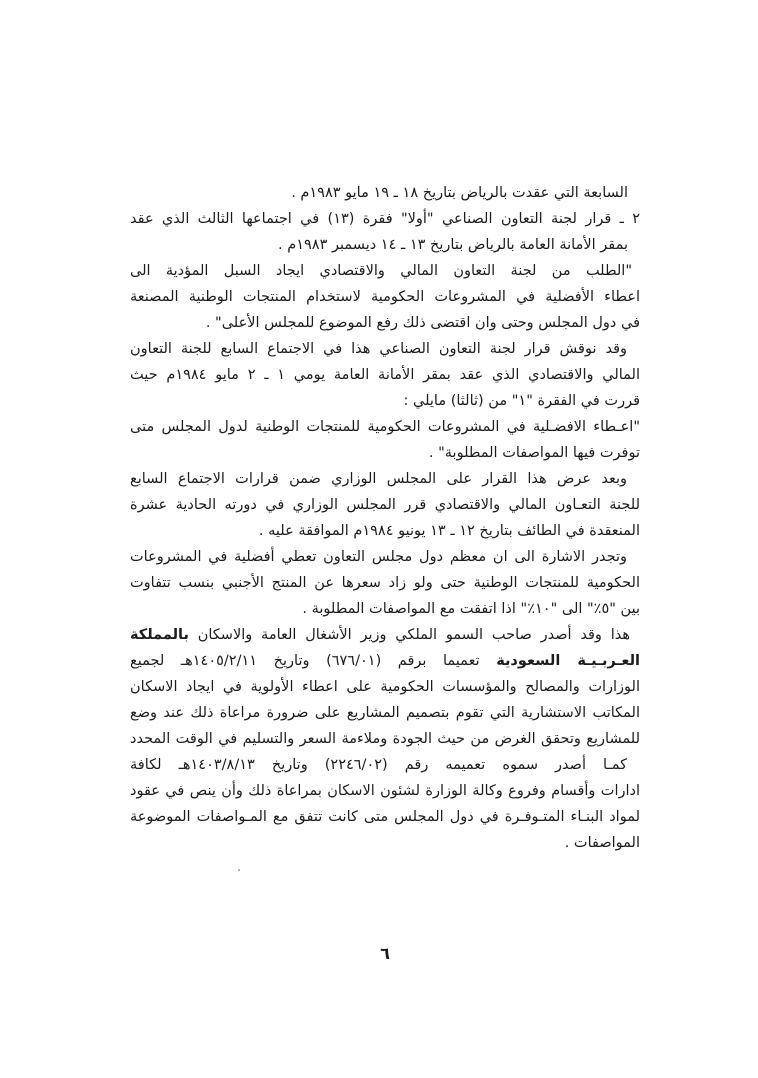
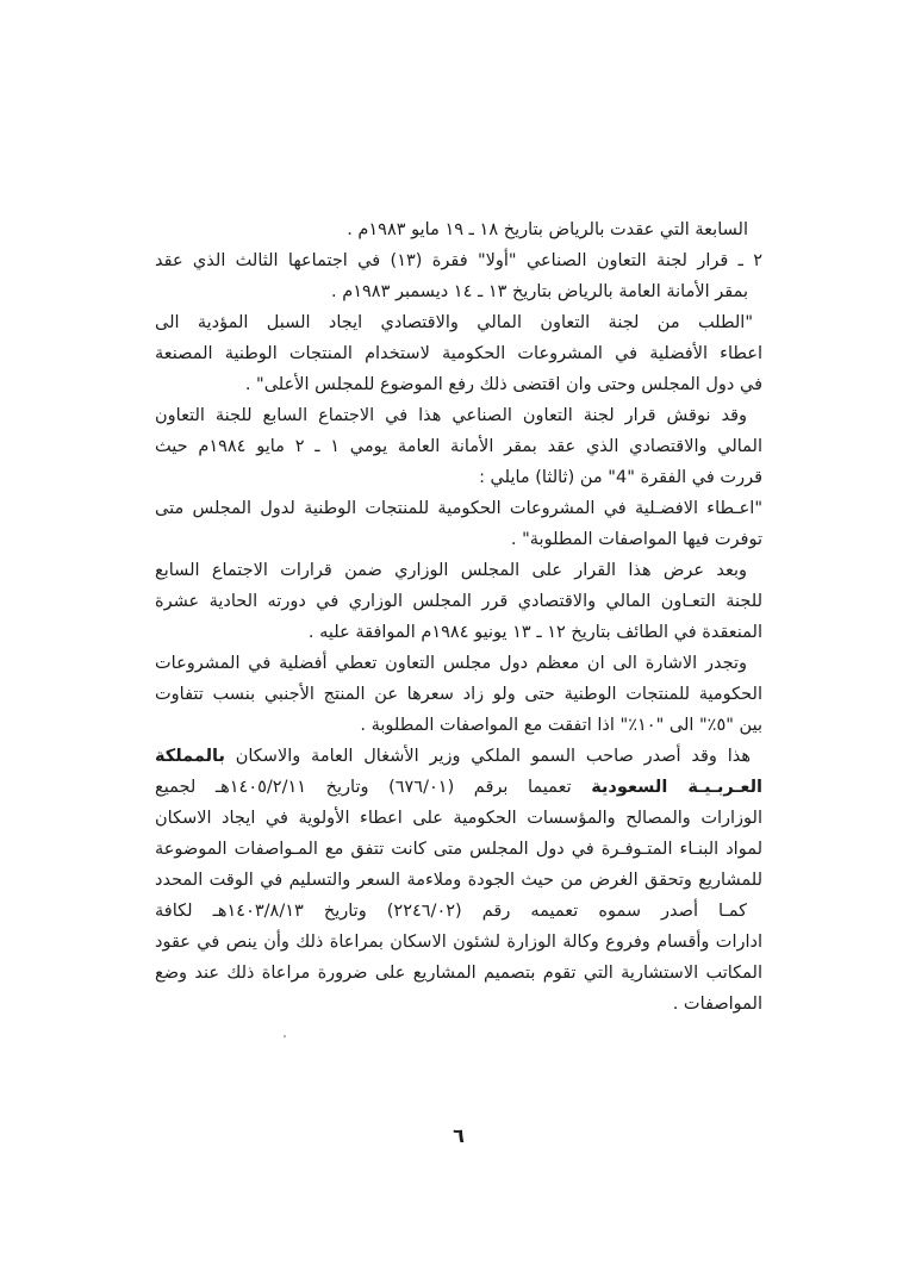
  السابعة التي عقدت بالرياض بتاريخ ١٨ ـ ١٩ مايو ١٩٨٣م .
  ٢ ـ قرار لجنة التعاون الصناعي "أولا" فقرة (١٣) في اجتماعها الثالث الذي عقد
  بمقر الأمانة العامة بالرياض بتاريخ ١٣ ـ ١٤ ديسمبر ١٩٨٣م .
  "الطلب من لجنة التعاون المالي والاقتصادي ايجاد السبل المؤدية الى
  اعطاء الأفضلية في المشروعات الحكومية لاستخدام المنتجات الوطنية المصنعة
  في دول المجلس وحتى وان اقتضى ذلك رفع الموضوع للمجلس الأعلى" .
  وقد نوقش قرار لجنة التعاون الصناعي هذا في الاجتماع السابع للجنة التعاون
  المالي والاقتصادي الذي عقد بمقر الأمانة العامة يومي ١ ـ ٢ مايو ١٩٨٤م حيث
- قررت في الفقرة "١" من (ثالثا) مايلي :
+ قررت في الفقرة "4" من (ثالثا) مايلي :
  "اعـطاء الافضـلية في المشروعات الحكومية للمنتجات الوطنية لدول المجلس متى
  توفرت فيها المواصفات المطلوبة" .
  وبعد عرض هذا القرار على المجلس الوزاري ضمن قرارات الاجتماع السابع
  للجنة التعـاون المالي والاقتصادي قرر المجلس الوزاري في دورته الحادية عشرة
  المنعقدة في الطائف بتاريخ ١٢ ـ ١٣ يونيو ١٩٨٤م الموافقة عليه .
  وتجدر الاشارة الى ان معظم دول مجلس التعاون تعطي أفضلية في المشروعات
  الحكومية للمنتجات الوطنية حتى ولو زاد سعرها عن المنتج الأجنبي بنسب تتفاوت
  بين "٥٪" الى "١٠٪" اذا اتفقت مع المواصفات المطلوبة .
  هذا وقد أصدر صاحب السمو الملكي وزير الأشغال العامة والاسكان بالمملكة
  العـربـيـة السعودية تعميما برقم (٦٧٦/٠١) وتاريخ ١٤٠٥/٢/١١هـ لجميع
  الوزارات والمصالح والمؤسسات الحكومية على اعطاء الأولوية في ايجاد الاسكان
- المكاتب الاستشارية التي تقوم بتصميم المشاريع على ضرورة مراعاة ذلك عند وضع
+ لمواد البنـاء المتـوفـرة في دول المجلس متى كانت تتفق مع المـواصفات الموضوعة
  للمشاريع وتحقق الغرض من حيث الجودة وملاءمة السعر والتسليم في الوقت المحدد
  كمـا أصدر سموه تعميمه رقم (٢٢٤٦/٠٢) وتاريخ ١٤٠٣/٨/١٣هـ لكافة
  ادارات وأقسام وفروع وكالة الوزارة لشئون الاسكان بمراعاة ذلك وأن ينص في عقود
- لمواد البنـاء المتـوفـرة في دول المجلس متى كانت تتفق مع المـواصفات الموضوعة
+ المكاتب الاستشارية التي تقوم بتصميم المشاريع على ضرورة مراعاة ذلك عند وضع
  المواصفات .
  ٦
